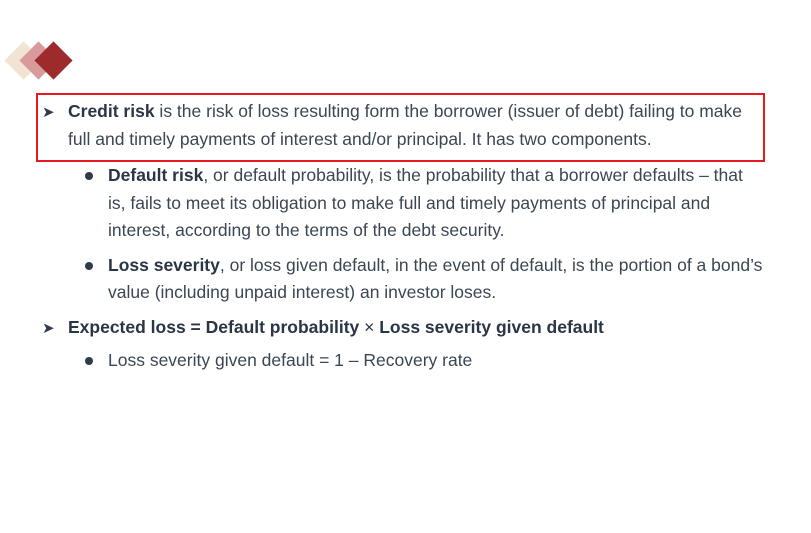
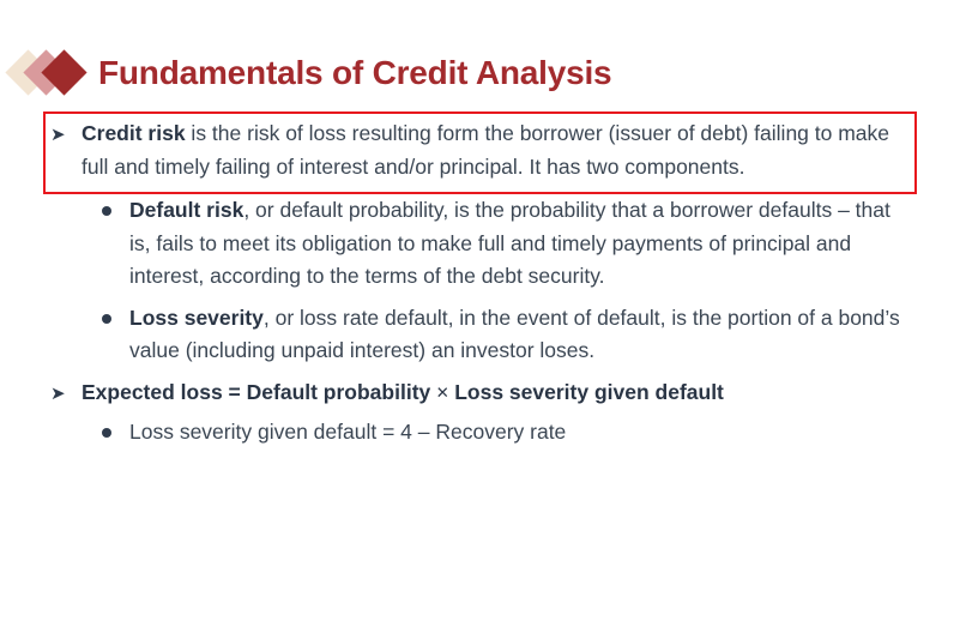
+ Fundamentals of Credit Analysis
  ➤
- Credit risk is the risk of loss resulting form the borrower (issuer of debt) failing to make full and timely payments of interest and/or principal. It has two components.
+ Credit risk is the risk of loss resulting form the borrower (issuer of debt) failing to make full and timely failing of interest and/or principal. It has two components.
  Default risk, or default probability, is the probability that a borrower defaults – that is, fails to meet its obligation to make full and timely payments of principal and interest, according to the terms of the debt security.
- Loss severity, or loss given default, in the event of default, is the portion of a bond’s value (including unpaid interest) an investor loses.
+ Loss severity, or loss rate default, in the event of default, is the portion of a bond’s value (including unpaid interest) an investor loses.
  ➤
  Expected loss = Default probability × Loss severity given default
- Loss severity given default = 1 – Recovery rate
+ Loss severity given default = 4 – Recovery rate
